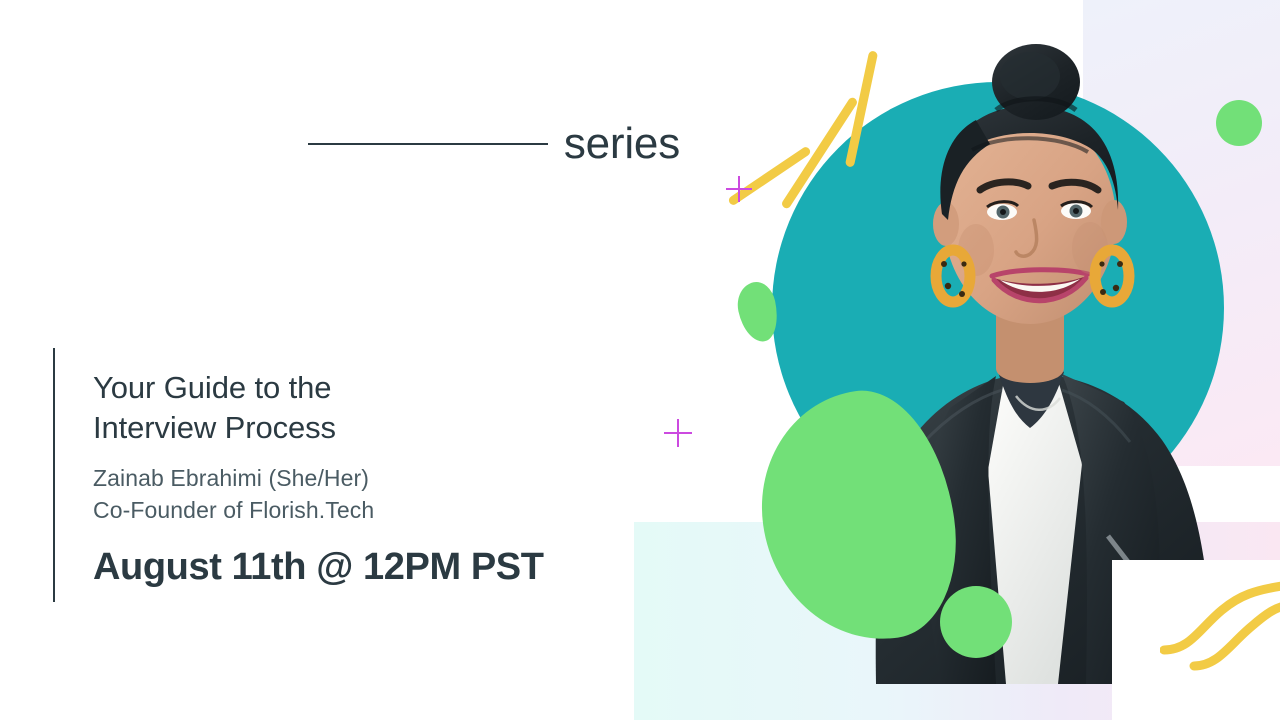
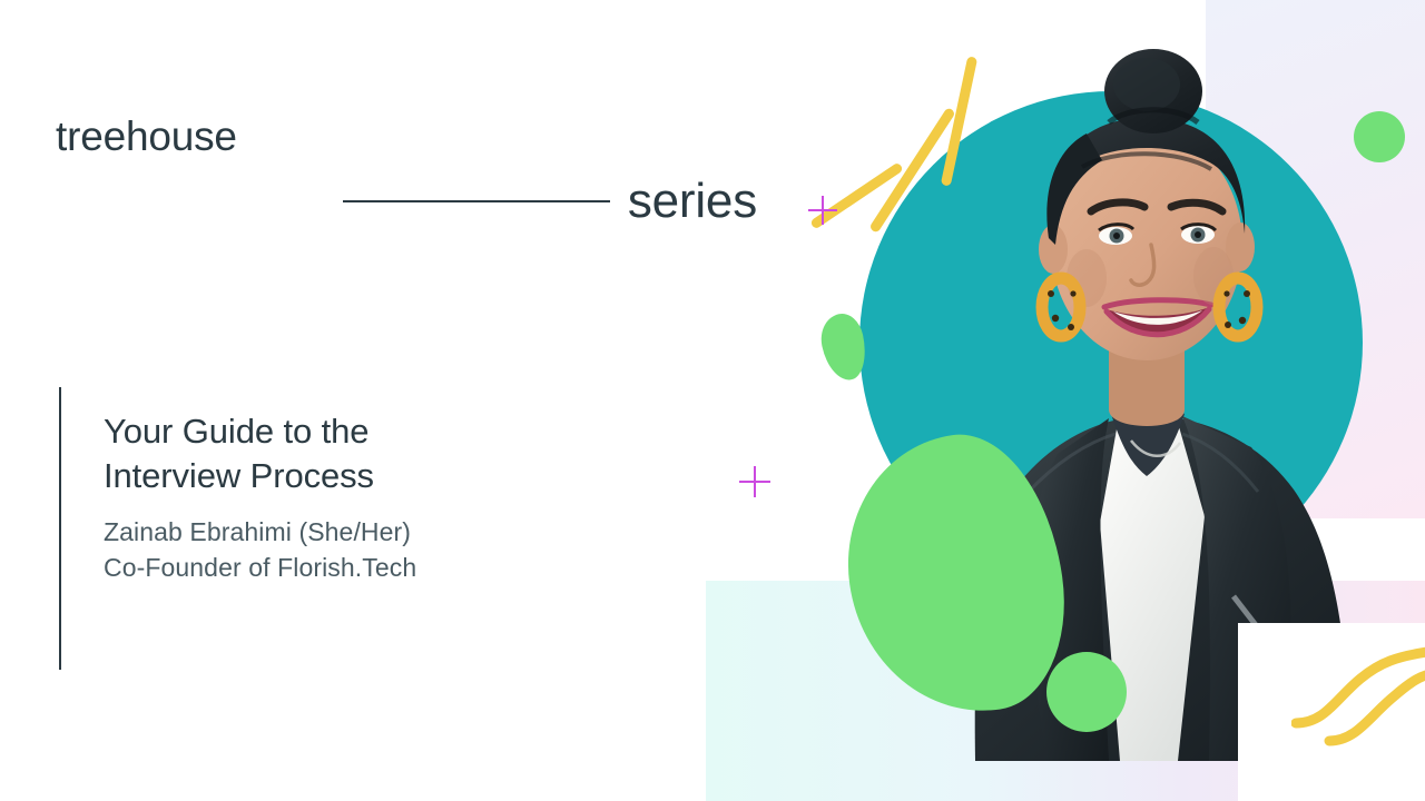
+ treehouse
  series
  Your Guide to the
  Interview Process
  Zainab Ebrahimi (She/Her)
  Co-Founder of Florish.Tech
- August 11th @ 12PM PST
